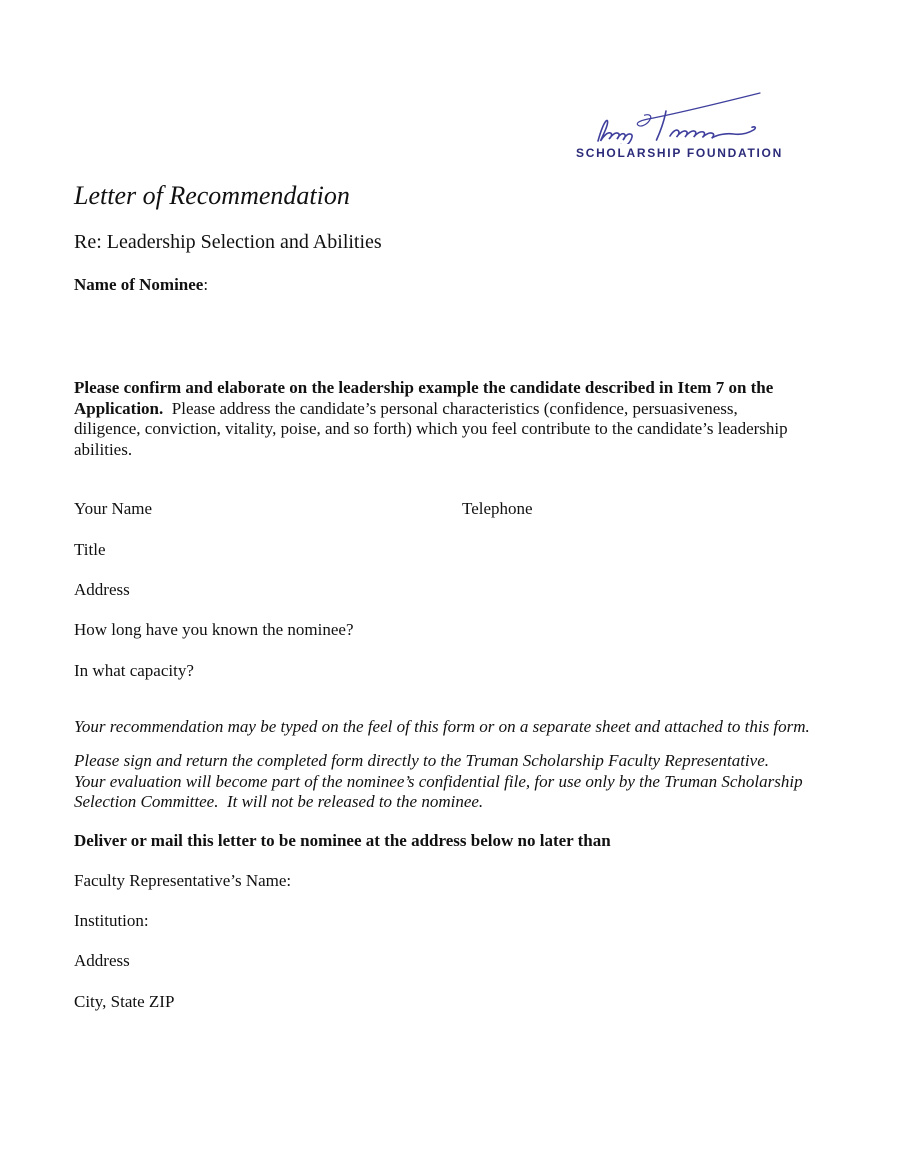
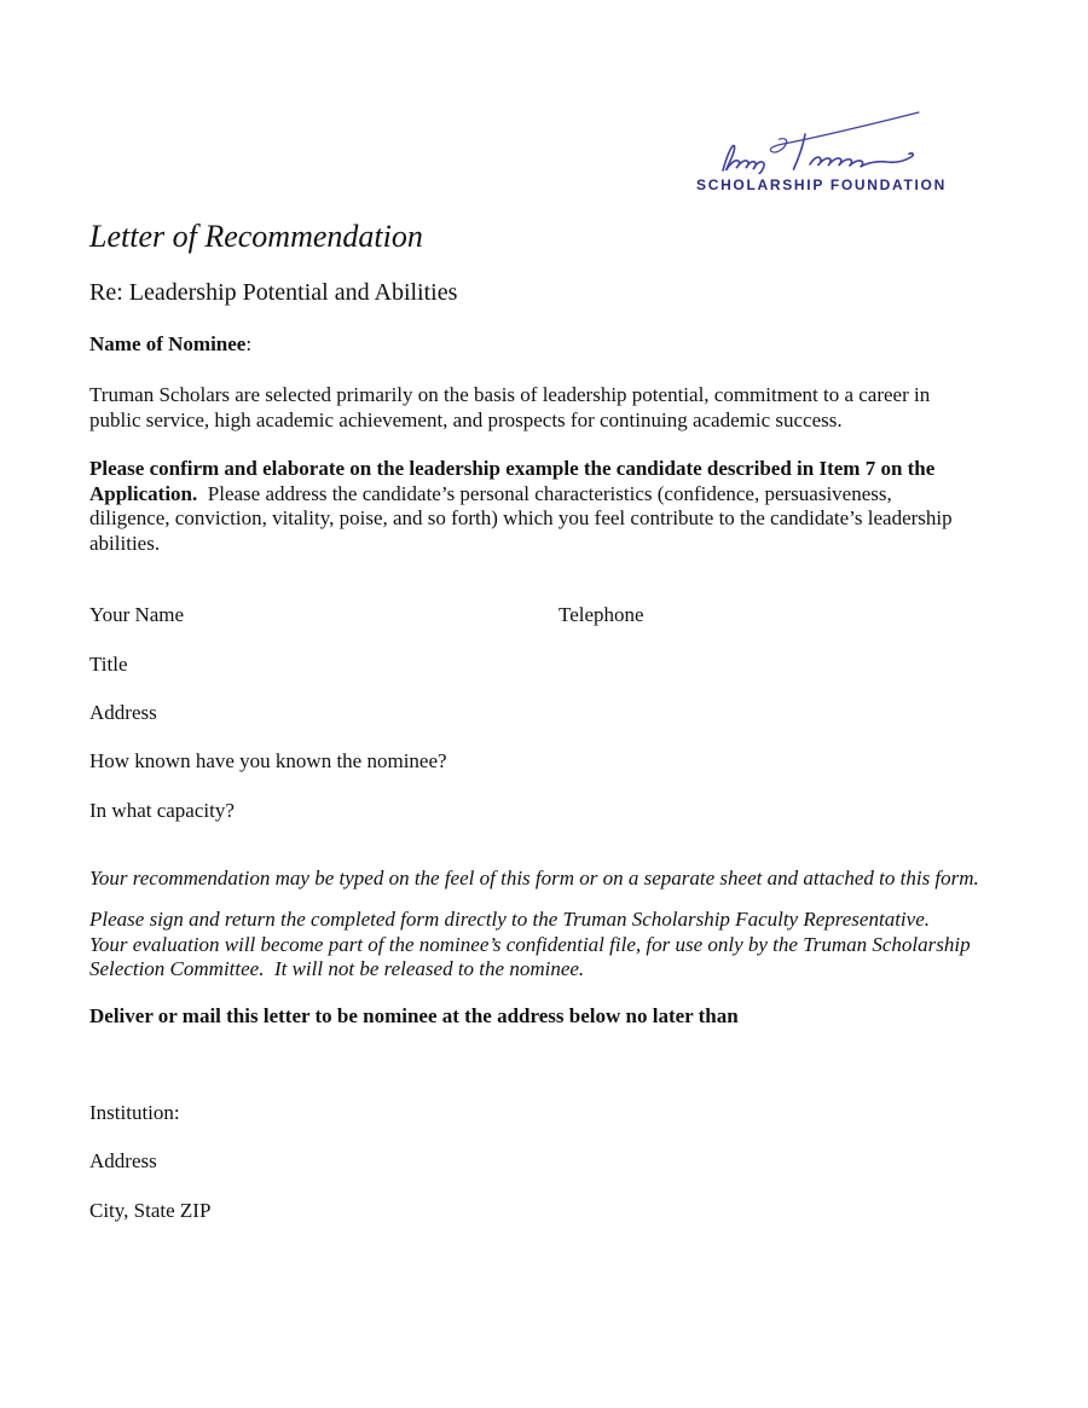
  SCHOLARSHIP FOUNDATION
  Letter of Recommendation
- Re: Leadership Selection and Abilities
+ Re: Leadership Potential and Abilities
  Name of Nominee:
+ Truman Scholars are selected primarily on the basis of leadership potential, commitment to a career in
+ public service, high academic achievement, and prospects for continuing academic success.
  Please confirm and elaborate on the leadership example the candidate described in Item 7 on the
  Application. Please address the candidate’s personal characteristics (confidence, persuasiveness,
  diligence, conviction, vitality, poise, and so forth) which you feel contribute to the candidate’s leadership
  abilities.
  Your Name
  Telephone
  Title
  Address
- How long have you known the nominee?
+ How known have you known the nominee?
  In what capacity?
  Your recommendation may be typed on the feel of this form or on a separate sheet and attached to this form.
  Please sign and return the completed form directly to the Truman Scholarship Faculty Representative.
  Your evaluation will become part of the nominee’s confidential file, for use only by the Truman Scholarship
  Selection Committee. It will not be released to the nominee.
  Deliver or mail this letter to be nominee at the address below no later than
- Faculty Representative’s Name:
  Institution:
  Address
  City, State ZIP
